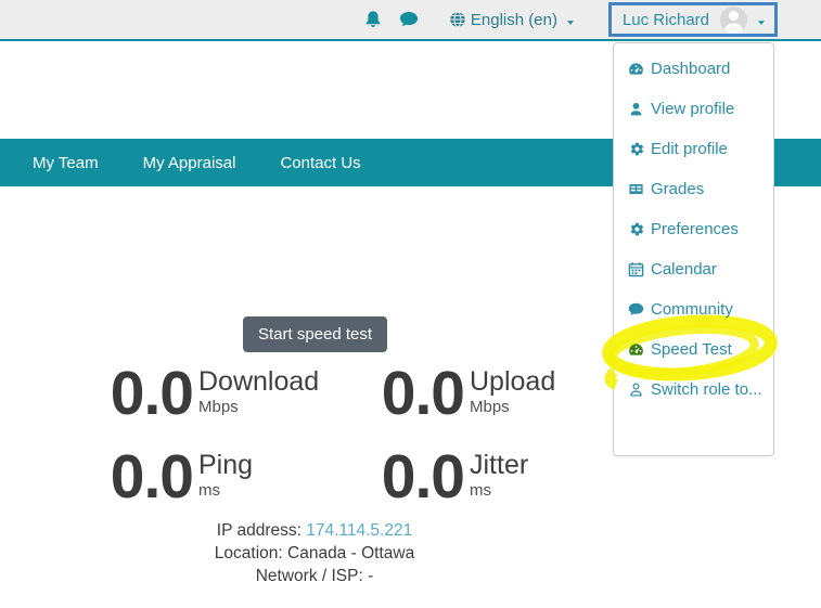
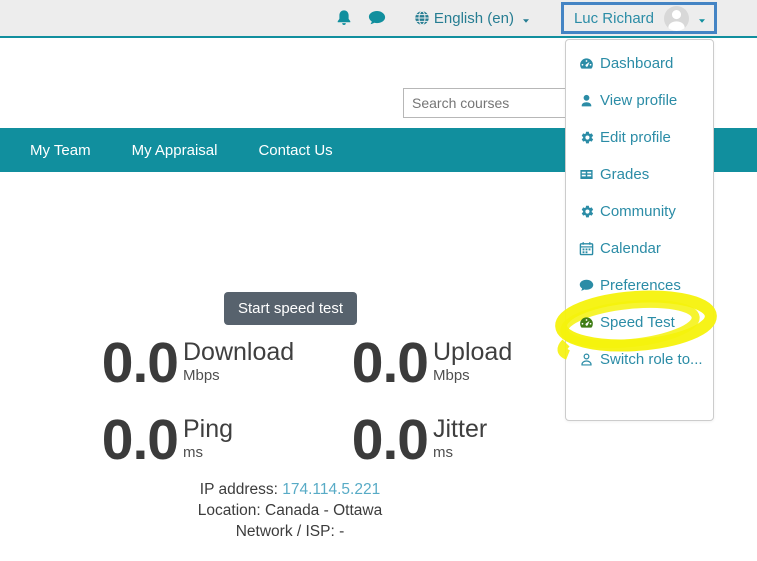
  English (en)
  Luc Richard
+ Search courses
  My Team
  My Appraisal
  Contact Us
  Dashboard
  View profile
  Edit profile
  Grades
- Preferences
+ Community
  Calendar
- Community
+ Preferences
  Speed Test
  Switch role to...
  Start speed test
  0.0
  Download
  Mbps
  0.0
  Upload
  Mbps
  0.0
  Ping
  ms
  0.0
  Jitter
  ms
  IP address: 174.114.5.221
  Location: Canada - Ottawa
  Network / ISP: -
